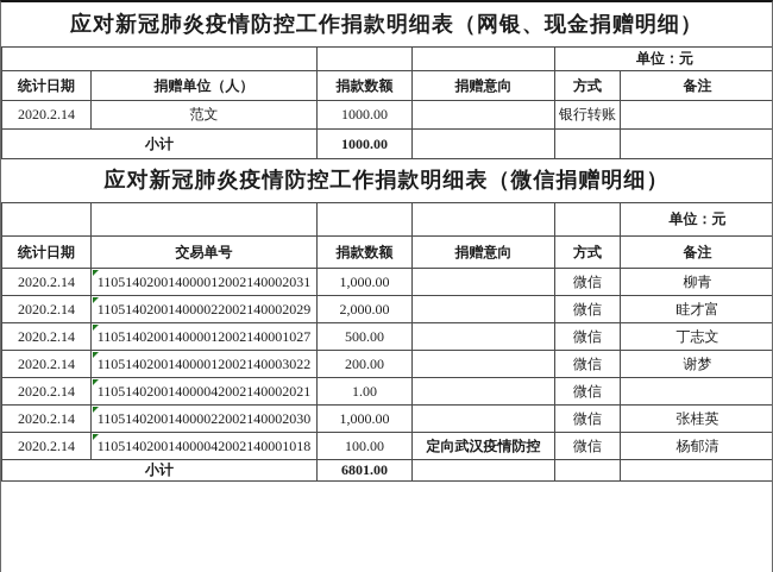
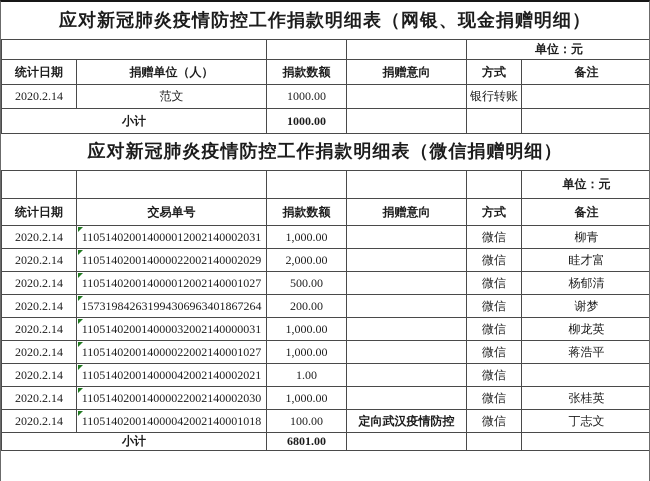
  应对新冠肺炎疫情防控工作捐款明细表（网银、现金捐赠明细）
  			单位：元
  统计日期	捐赠单位（人）	捐款数额	捐赠意向	方式	备注
  2020.2.14	范文	1000.00		银行转账
  小计	1000.00
  应对新冠肺炎疫情防控工作捐款明细表（微信捐赠明细）
  					单位：元
  统计日期	交易单号	捐款数额	捐赠意向	方式	备注
  2020.2.14	110514020014000012002140002031	1,000.00		微信	柳青
  2020.2.14	110514020014000022002140002029	2,000.00		微信	眭才富
- 2020.2.14	110514020014000012002140001027	500.00		微信	丁志文
+ 2020.2.14	110514020014000012002140001027	500.00		微信	杨郁清
- 2020.2.14	110514020014000012002140003022	200.00		微信	谢梦
+ 2020.2.14	157319842631994306963401867264	200.00		微信	谢梦
+ 2020.2.14	110514020014000032002140000031	1,000.00		微信	柳龙英
+ 2020.2.14	110514020014000022002140001027	1,000.00		微信	蒋浩平
  2020.2.14	110514020014000042002140002021	1.00		微信
  2020.2.14	110514020014000022002140002030	1,000.00		微信	张桂英
- 2020.2.14	110514020014000042002140001018	100.00	定向武汉疫情防控	微信	杨郁清
+ 2020.2.14	110514020014000042002140001018	100.00	定向武汉疫情防控	微信	丁志文
  小计	6801.00
